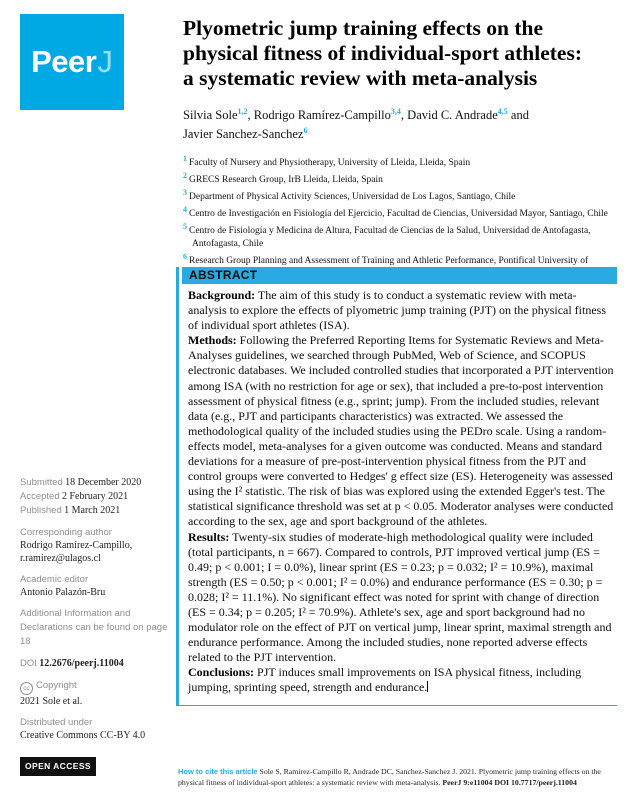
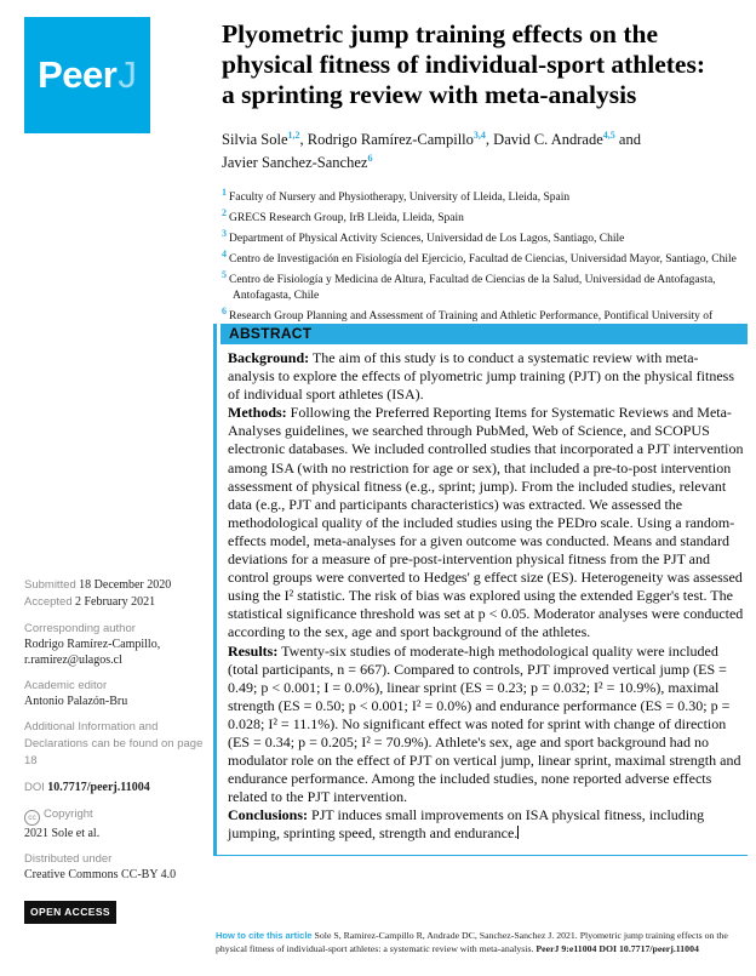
  Peer
  J
  Plyometric jump training effects on the
  physical fitness of individual-sport athletes:
- a systematic review with meta-analysis
+ a sprinting review with meta-analysis
  Silvia Sole1,2, Rodrigo Ramírez-Campillo3,4, David C. Andrade4,5 and
  Javier Sanchez-Sanchez6
  1Faculty of Nursery and Physiotherapy, University of Lleida, Lleida, Spain
  2GRECS Research Group, IrB Lleida, Lleida, Spain
  3Department of Physical Activity Sciences, Universidad de Los Lagos, Santiago, Chile
  4Centro de Investigación en Fisiología del Ejercicio, Facultad de Ciencias, Universidad Mayor, Santiago, Chile
  5Centro de Fisiología y Medicina de Altura, Facultad de Ciencias de la Salud, Universidad de Antofagasta, Antofagasta, Chile
  6Research Group Planning and Assessment of Training and Athletic Performance, Pontifical University of
  ABSTRACT
  Background: The aim of this study is to conduct a systematic review with meta-analysis to explore the effects of plyometric jump training (PJT) on the physical fitness of individual sport athletes (ISA).
  Methods: Following the Preferred Reporting Items for Systematic Reviews and Meta-Analyses guidelines, we searched through PubMed, Web of Science, and SCOPUS electronic databases. We included controlled studies that incorporated a PJT intervention among ISA (with no restriction for age or sex), that included a pre-to-post intervention assessment of physical fitness (e.g., sprint; jump). From the included studies, relevant data (e.g., PJT and participants characteristics) was extracted. We assessed the methodological quality of the included studies using the PEDro scale. Using a random-effects model, meta-analyses for a given outcome was conducted. Means and standard deviations for a measure of pre-post-intervention physical fitness from the PJT and control groups were converted to Hedges' g effect size (ES). Heterogeneity was assessed using the I² statistic. The risk of bias was explored using the extended Egger's test. The statistical significance threshold was set at p < 0.05. Moderator analyses were conducted according to the sex, age and sport background of the athletes.
  Results: Twenty-six studies of moderate-high methodological quality were included (total participants, n = 667). Compared to controls, PJT improved vertical jump (ES = 0.49; p < 0.001; I = 0.0%), linear sprint (ES = 0.23; p = 0.032; I² = 10.9%), maximal strength (ES = 0.50; p < 0.001; I² = 0.0%) and endurance performance (ES = 0.30; p = 0.028; I² = 11.1%). No significant effect was noted for sprint with change of direction (ES = 0.34; p = 0.205; I² = 70.9%). Athlete's sex, age and sport background had no modulator role on the effect of PJT on vertical jump, linear sprint, maximal strength and endurance performance. Among the included studies, none reported adverse effects related to the PJT intervention.
  Conclusions: PJT induces small improvements on ISA physical fitness, including jumping, sprinting speed, strength and endurance.
  Submitted 18 December 2020
  Accepted 2 February 2021
- Published 1 March 2021
  Corresponding author
  Rodrigo Ramírez-Campillo,
  r.ramirez@ulagos.cl
  Academic editor
  Antonio Palazón-Bru
  Additional Information and Declarations can be found on page 18
- DOI 12.2676/peerj.11004
+ DOI 10.7717/peerj.11004
  Copyright
  2021 Sole et al.
  Distributed under
  Creative Commons CC-BY 4.0
  OPEN ACCESS
  How to cite this article Sole S, Ramirez-Campillo R, Andrade DC, Sanchez-Sanchez J. 2021. Plyometric jump training effects on the physical fitness of individual-sport athletes: a systematic review with meta-analysis. PeerJ 9:e11004 DOI 10.7717/peerj.11004
